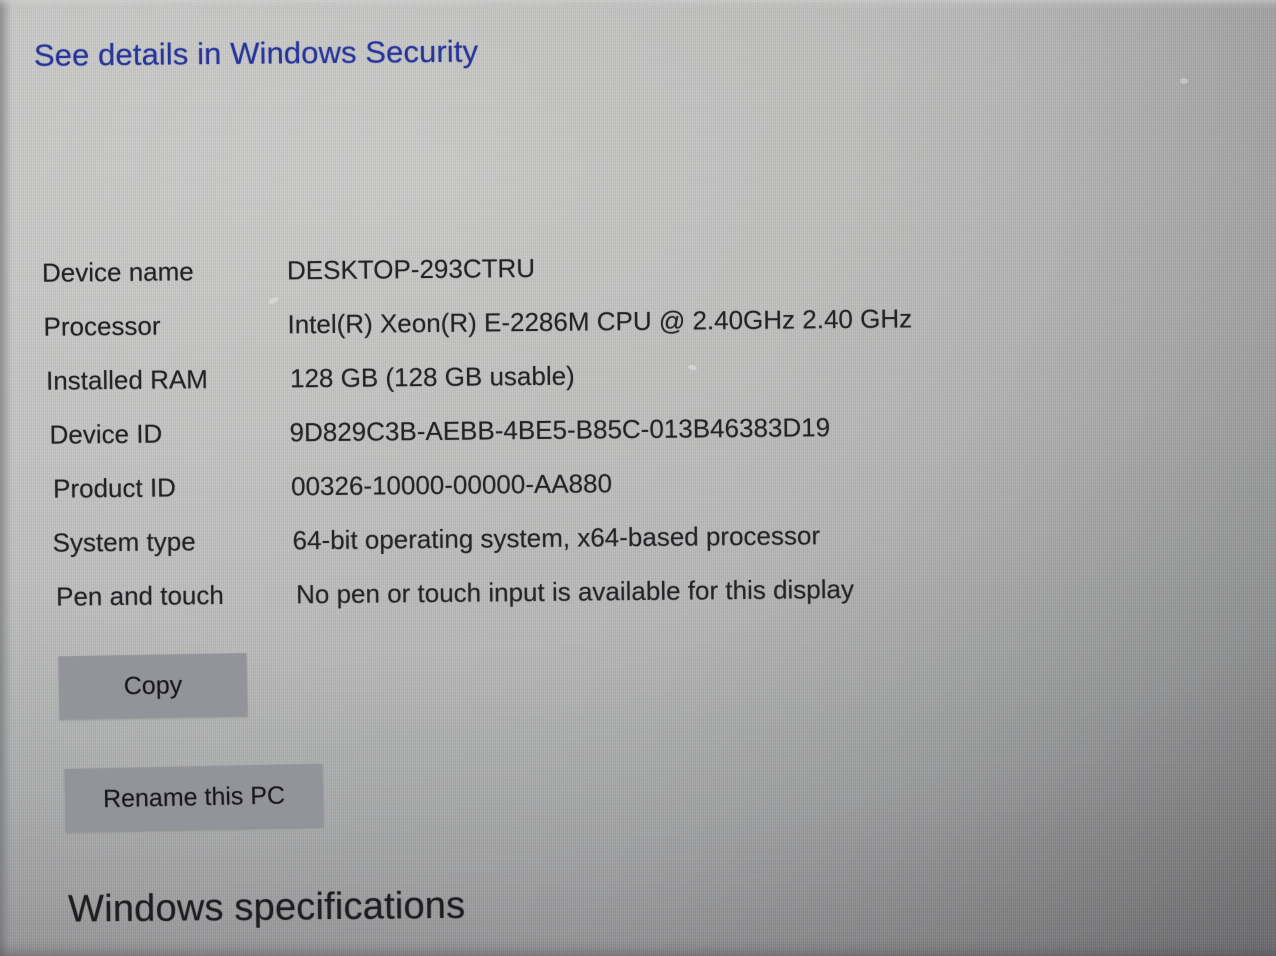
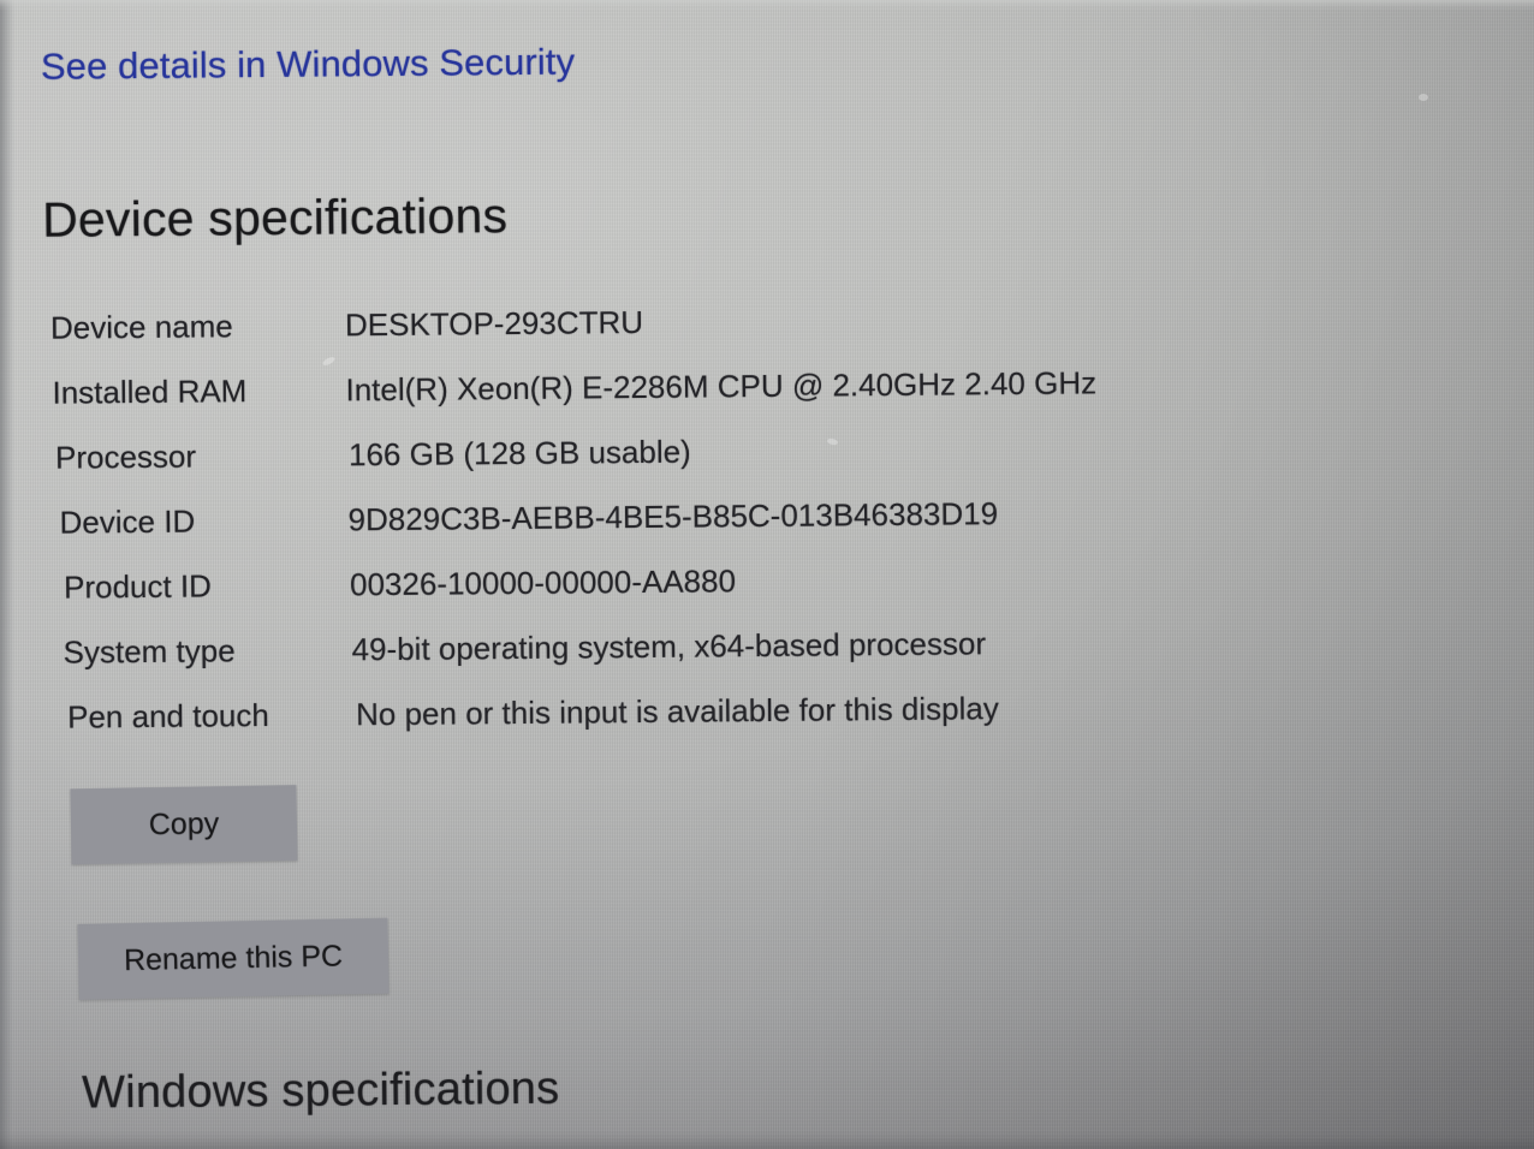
  See details in Windows Security
+ Device specifications
  Device name
  DESKTOP-293CTRU
- Processor
+ Installed RAM
  Intel(R) Xeon(R) E-2286M CPU @ 2.40GHz 2.40 GHz
- Installed RAM
+ Processor
- 128 GB (128 GB usable)
+ 166 GB (128 GB usable)
  Device ID
  9D829C3B-AEBB-4BE5-B85C-013B46383D19
  Product ID
  00326-10000-00000-AA880
  System type
- 64-bit operating system, x64-based processor
+ 49-bit operating system, x64-based processor
  Pen and touch
- No pen or touch input is available for this display
+ No pen or this input is available for this display
  Copy
  Rename this PC
  Windows specifications
